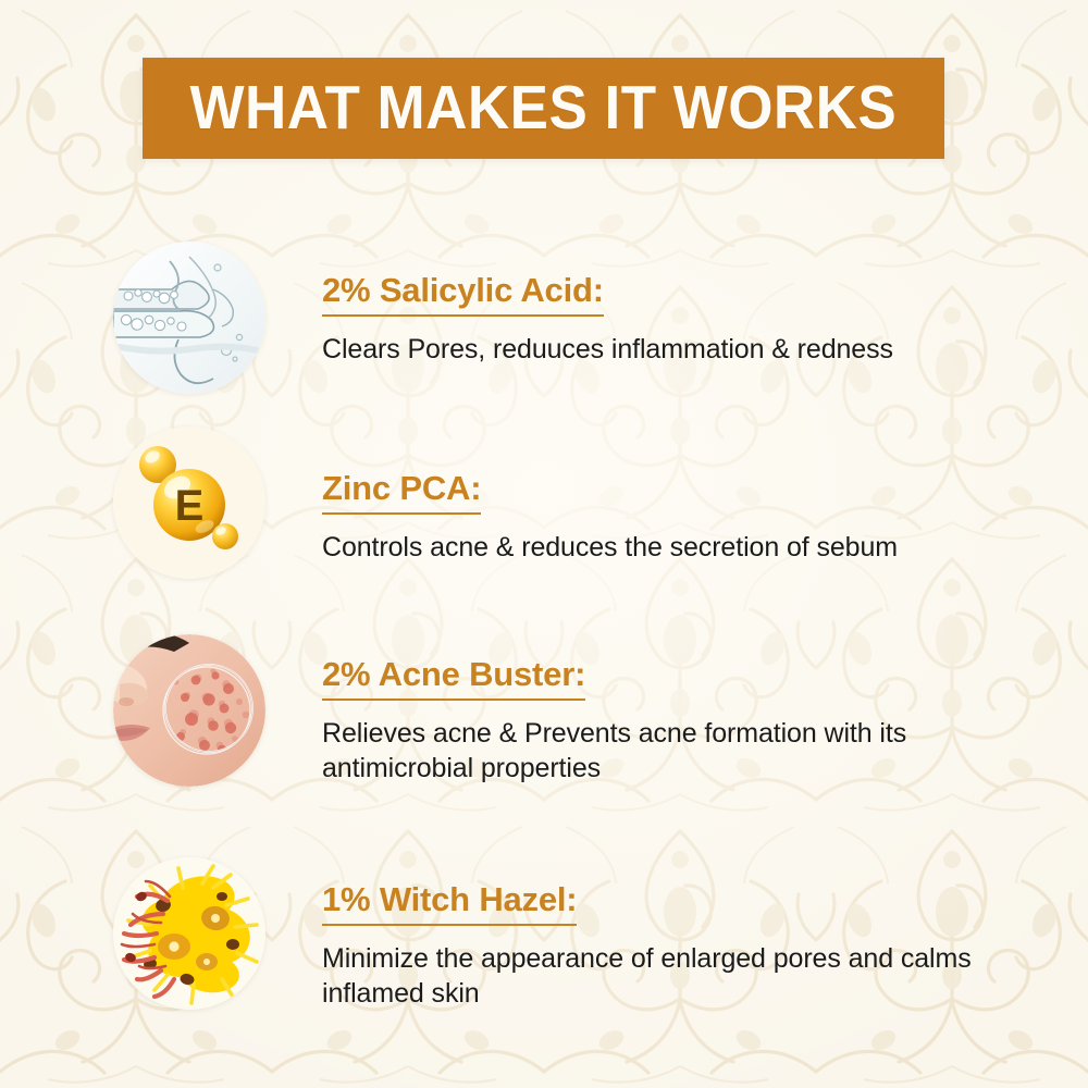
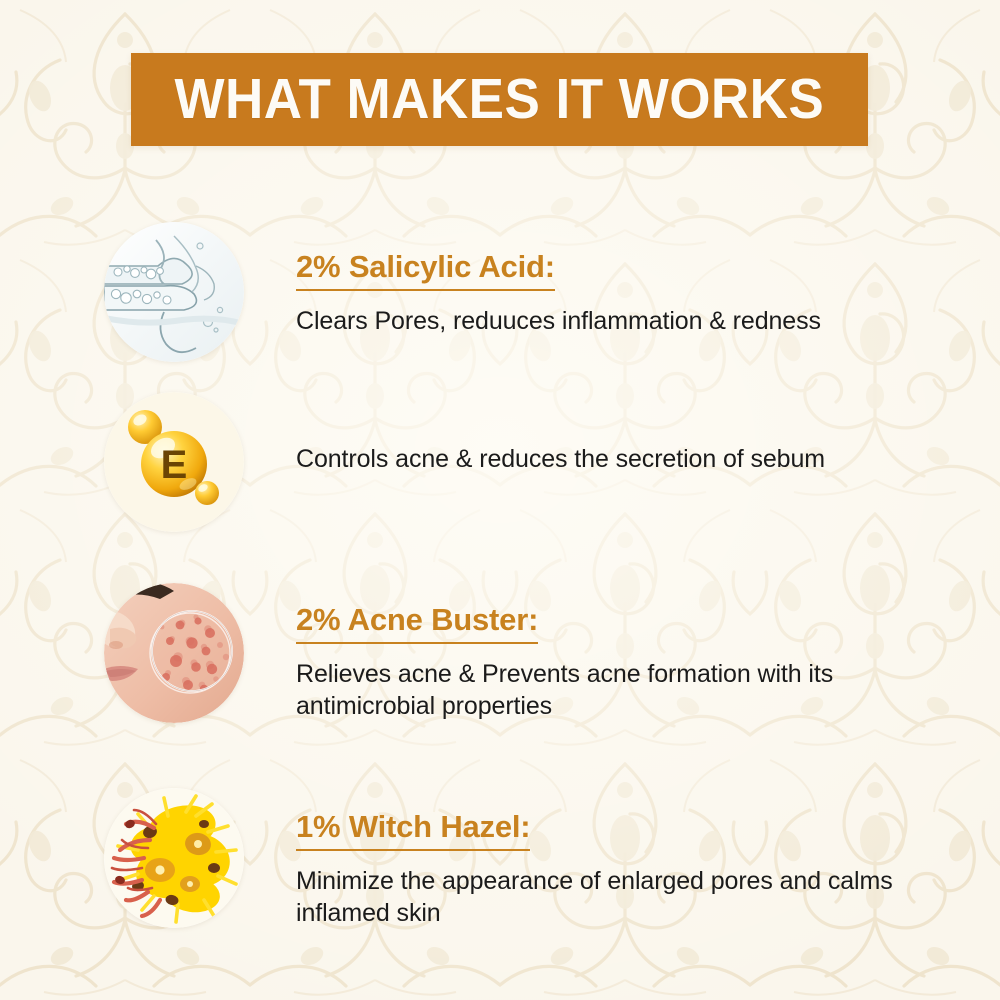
  WHAT MAKES IT WORKS
  2% Salicylic Acid:
  Clears Pores, reduuces inflammation & redness
  E
- Zinc PCA:
  Controls acne & reduces the secretion of sebum
  2% Acne Buster:
  Relieves acne & Prevents acne formation with its antimicrobial properties
  1% Witch Hazel:
  Minimize the appearance of enlarged pores and calms inflamed skin
